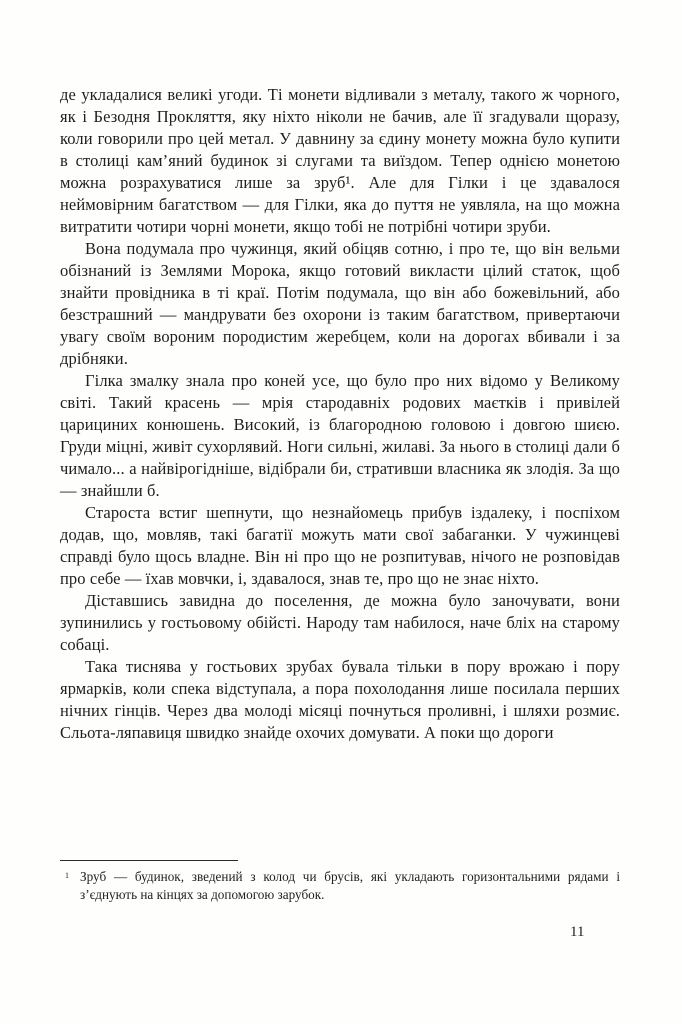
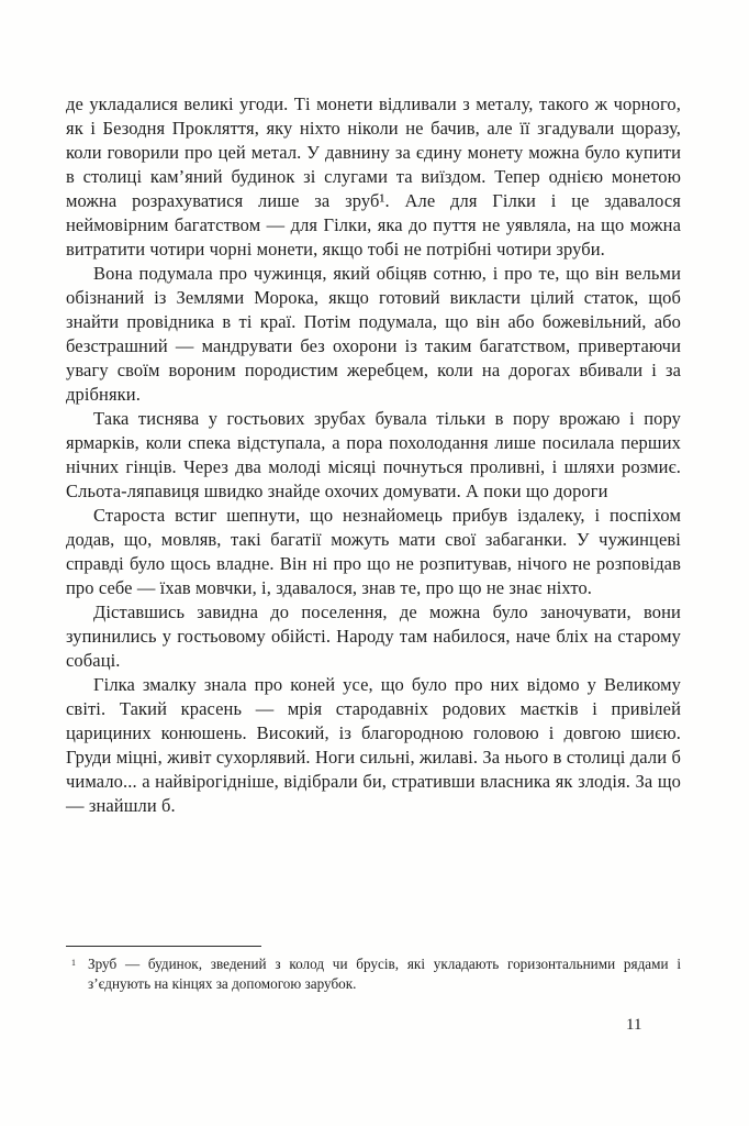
  де укладалися великі угоди. Ті монети відливали з металу, такого ж чорного, як і Безодня Прокляття, яку ніхто ніколи не бачив, але її згадували щоразу, коли говорили про цей метал. У давнину за єдину монету можна було купити в столиці кам’яний будинок зі слугами та виїздом. Тепер однією монетою можна розрахуватися лише за зруб¹. Але для Гілки і це здавалося неймовірним багатством — для Гілки, яка до пуття не уявляла, на що можна витратити чотири чорні монети, якщо тобі не потрібні чотири зруби.
  Вона подумала про чужинця, який обіцяв сотню, і про те, що він вельми обізнаний із Землями Морока, якщо готовий викласти цілий статок, щоб знайти провідника в ті краї. Потім подумала, що він або божевільний, або безстрашний — мандрувати без охорони із таким багатством, привертаючи увагу своїм вороним породистим жеребцем, коли на дорогах вбивали і за дрібняки.
- Гілка змалку знала про коней усе, що було про них відомо у Великому світі. Такий красень — мрія стародавніх родових маєтків і привілей царициних конюшень. Високий, із благородною головою і довгою шиєю. Груди міцні, живіт сухорлявий. Ноги сильні, жилаві. За нього в столиці дали б чимало... а найвірогідніше, відібрали би, стративши власника як злодія. За що — знайшли б.
+ Така тиснява у гостьових зрубах бувала тільки в пору врожаю і пору ярмарків, коли спека відступала, а пора похолодання лише посилала перших нічних гінців. Через два молоді місяці почнуться проливні, і шляхи розмиє. Сльота-ляпавиця швидко знайде охочих домувати. А поки що дороги
  Староста встиг шепнути, що незнайомець прибув іздалеку, і поспіхом додав, що, мовляв, такі багатії можуть мати свої забаганки. У чужинцеві справді було щось владне. Він ні про що не розпитував, нічого не розповідав про себе — їхав мовчки, і, здавалося, знав те, про що не знає ніхто.
  Діставшись завидна до поселення, де можна було заночувати, вони зупинились у гостьовому обійсті. Народу там набилося, наче бліх на старому собаці.
- Така тиснява у гостьових зрубах бувала тільки в пору врожаю і пору ярмарків, коли спека відступала, а пора похолодання лише посилала перших нічних гінців. Через два молоді місяці почнуться проливні, і шляхи розмиє. Сльота-ляпавиця швидко знайде охочих домувати. А поки що дороги
+ Гілка змалку знала про коней усе, що було про них відомо у Великому світі. Такий красень — мрія стародавніх родових маєтків і привілей царициних конюшень. Високий, із благородною головою і довгою шиєю. Груди міцні, живіт сухорлявий. Ноги сильні, жилаві. За нього в столиці дали б чимало... а найвірогідніше, відібрали би, стративши власника як злодія. За що — знайшли б.
  1
  Зруб — будинок, зведений з колод чи брусів, які укладають горизонтальними рядами і з’єднують на кінцях за допомогою зарубок.
  11
